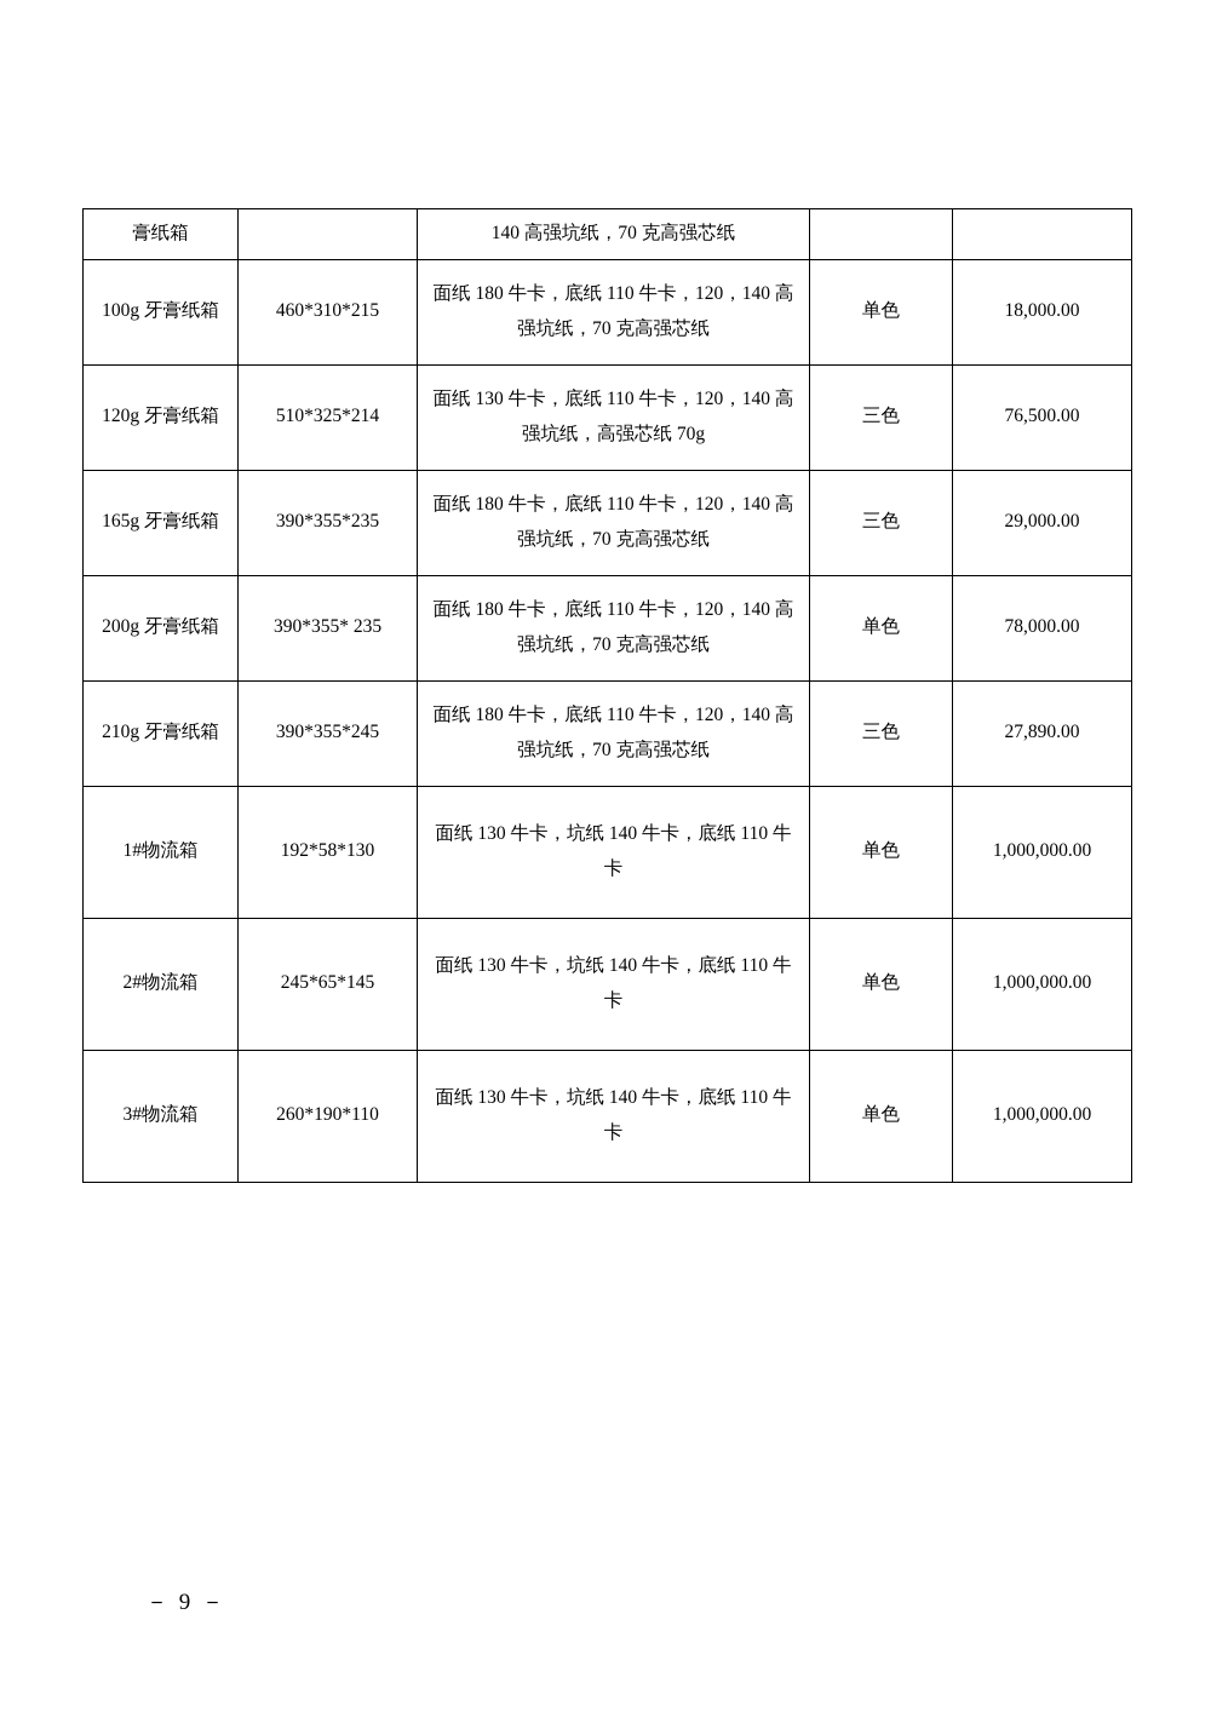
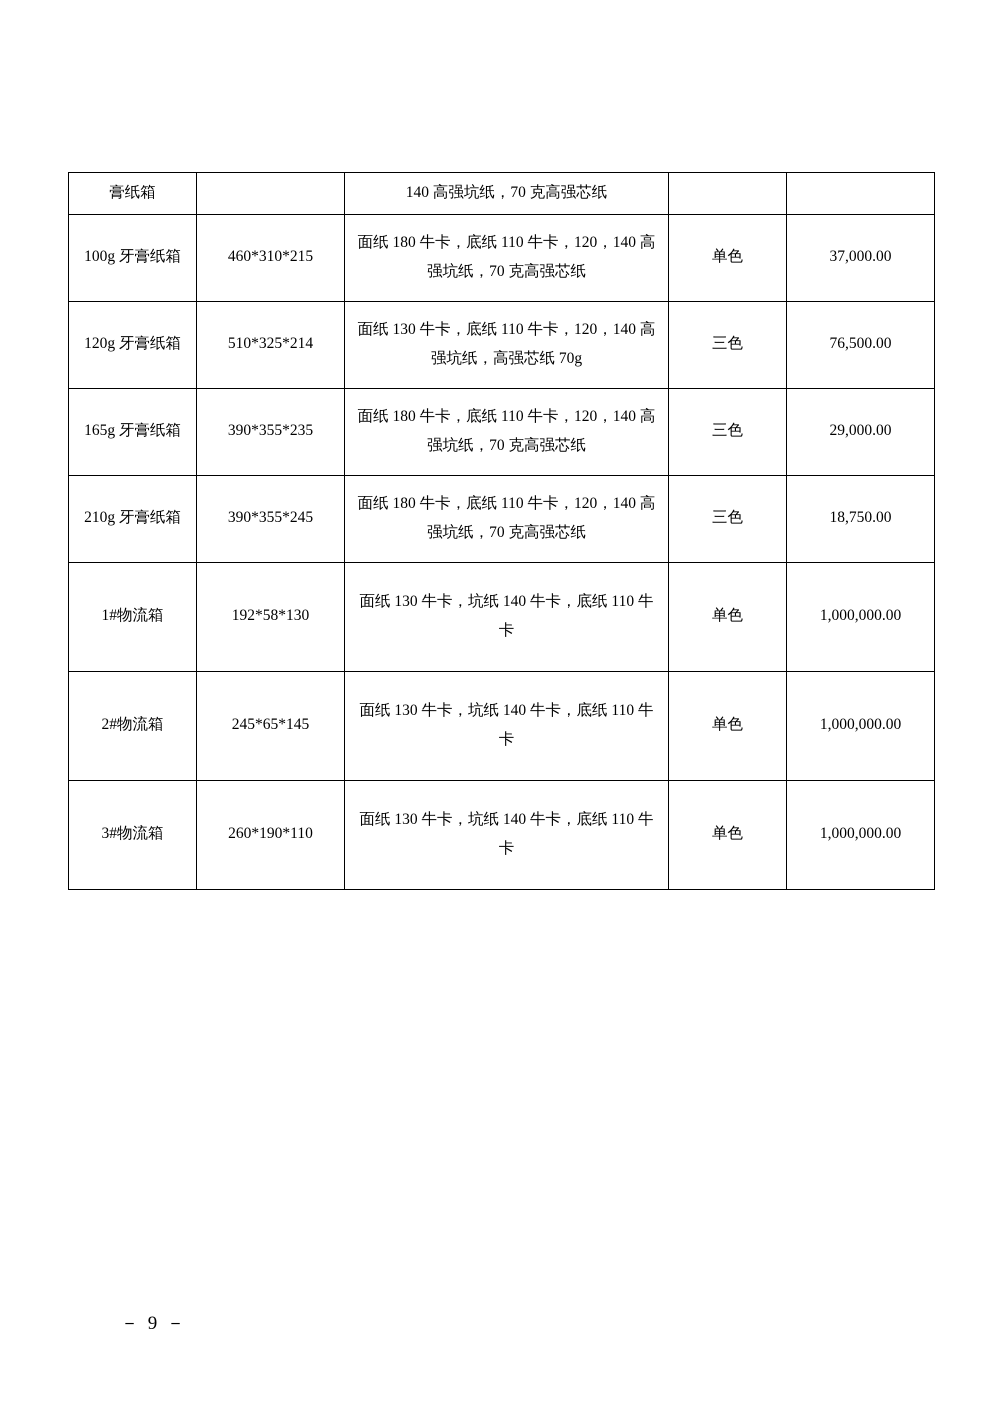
  膏纸箱		140 高强坑纸，70 克高强芯纸
- 100g 牙膏纸箱	460*310*215	面纸 180 牛卡，底纸 110 牛卡，120，140 高强坑纸，70 克高强芯纸	单色	18,000.00
+ 100g 牙膏纸箱	460*310*215	面纸 180 牛卡，底纸 110 牛卡，120，140 高强坑纸，70 克高强芯纸	单色	37,000.00
  120g 牙膏纸箱	510*325*214	面纸 130 牛卡，底纸 110 牛卡，120，140 高强坑纸，高强芯纸 70g	三色	76,500.00
  165g 牙膏纸箱	390*355*235	面纸 180 牛卡，底纸 110 牛卡，120，140 高强坑纸，70 克高强芯纸	三色	29,000.00
- 200g 牙膏纸箱	390*355* 235	面纸 180 牛卡，底纸 110 牛卡，120，140 高强坑纸，70 克高强芯纸	单色	78,000.00
- 210g 牙膏纸箱	390*355*245	面纸 180 牛卡，底纸 110 牛卡，120，140 高强坑纸，70 克高强芯纸	三色	27,890.00
+ 210g 牙膏纸箱	390*355*245	面纸 180 牛卡，底纸 110 牛卡，120，140 高强坑纸，70 克高强芯纸	三色	18,750.00
  1#物流箱	192*58*130	面纸 130 牛卡，坑纸 140 牛卡，底纸 110 牛卡	单色	1,000,000.00
  2#物流箱	245*65*145	面纸 130 牛卡，坑纸 140 牛卡，底纸 110 牛卡	单色	1,000,000.00
  3#物流箱	260*190*110	面纸 130 牛卡，坑纸 140 牛卡，底纸 110 牛卡	单色	1,000,000.00
  － 9 －
